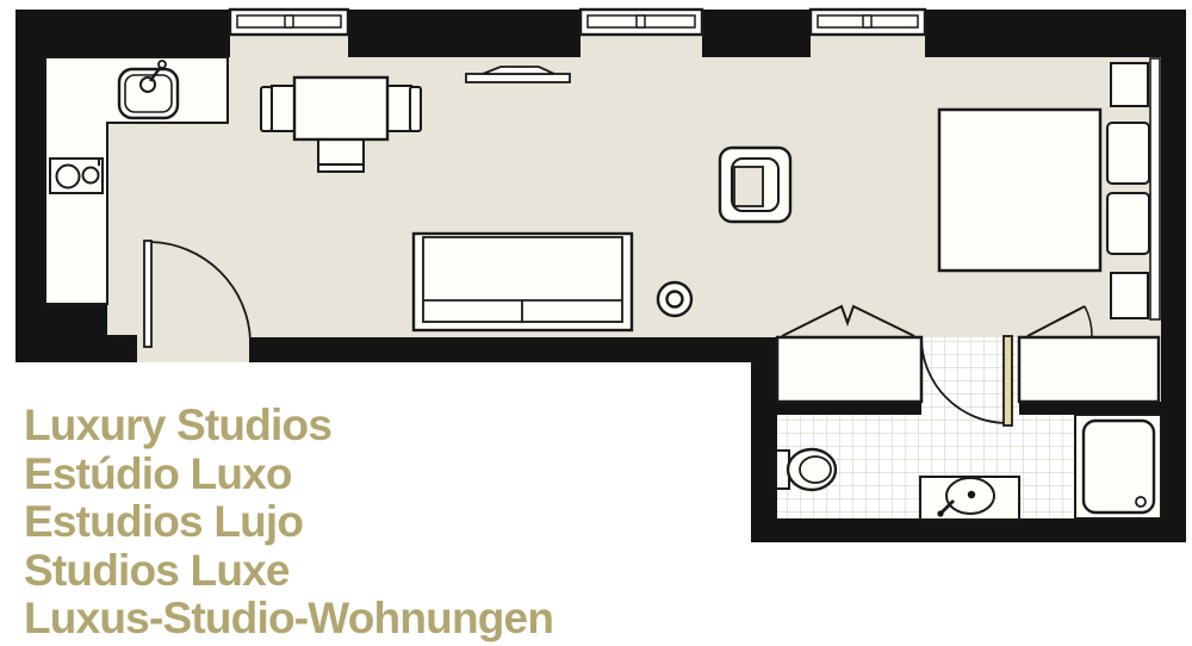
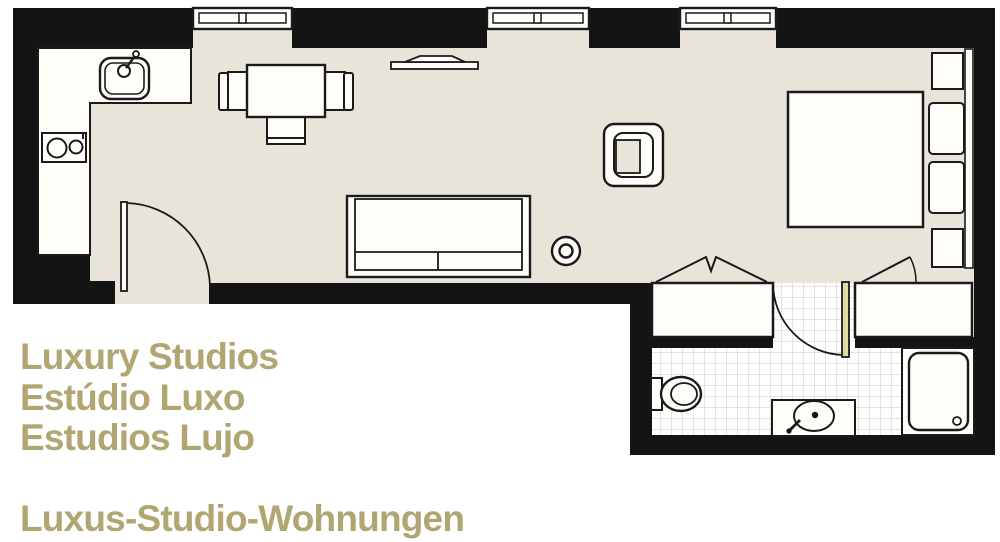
  Luxury Studios
  Estúdio Luxo
  Estudios Lujo
- Studios Luxe
  Luxus-Studio-Wohnungen
